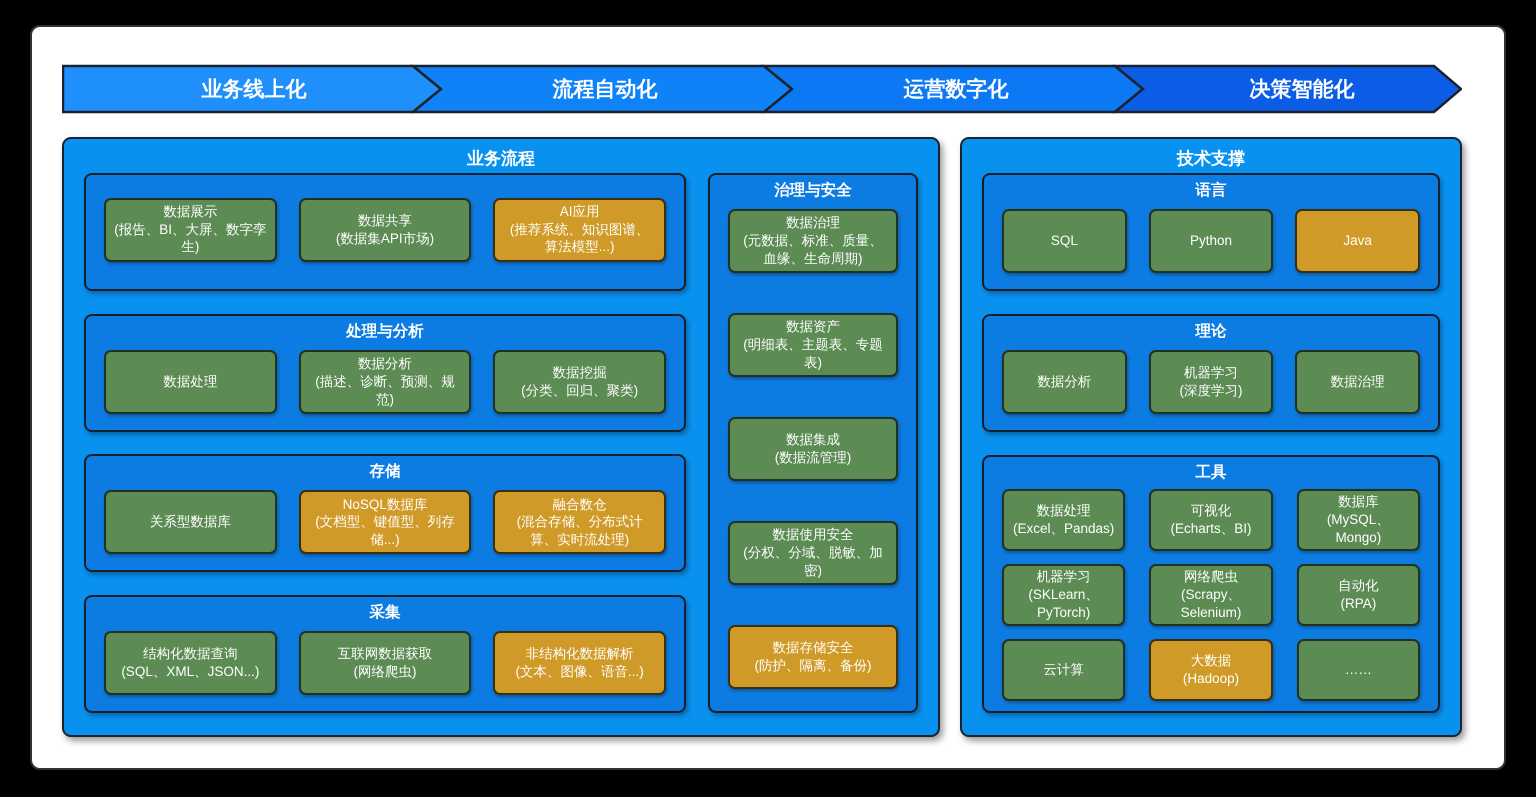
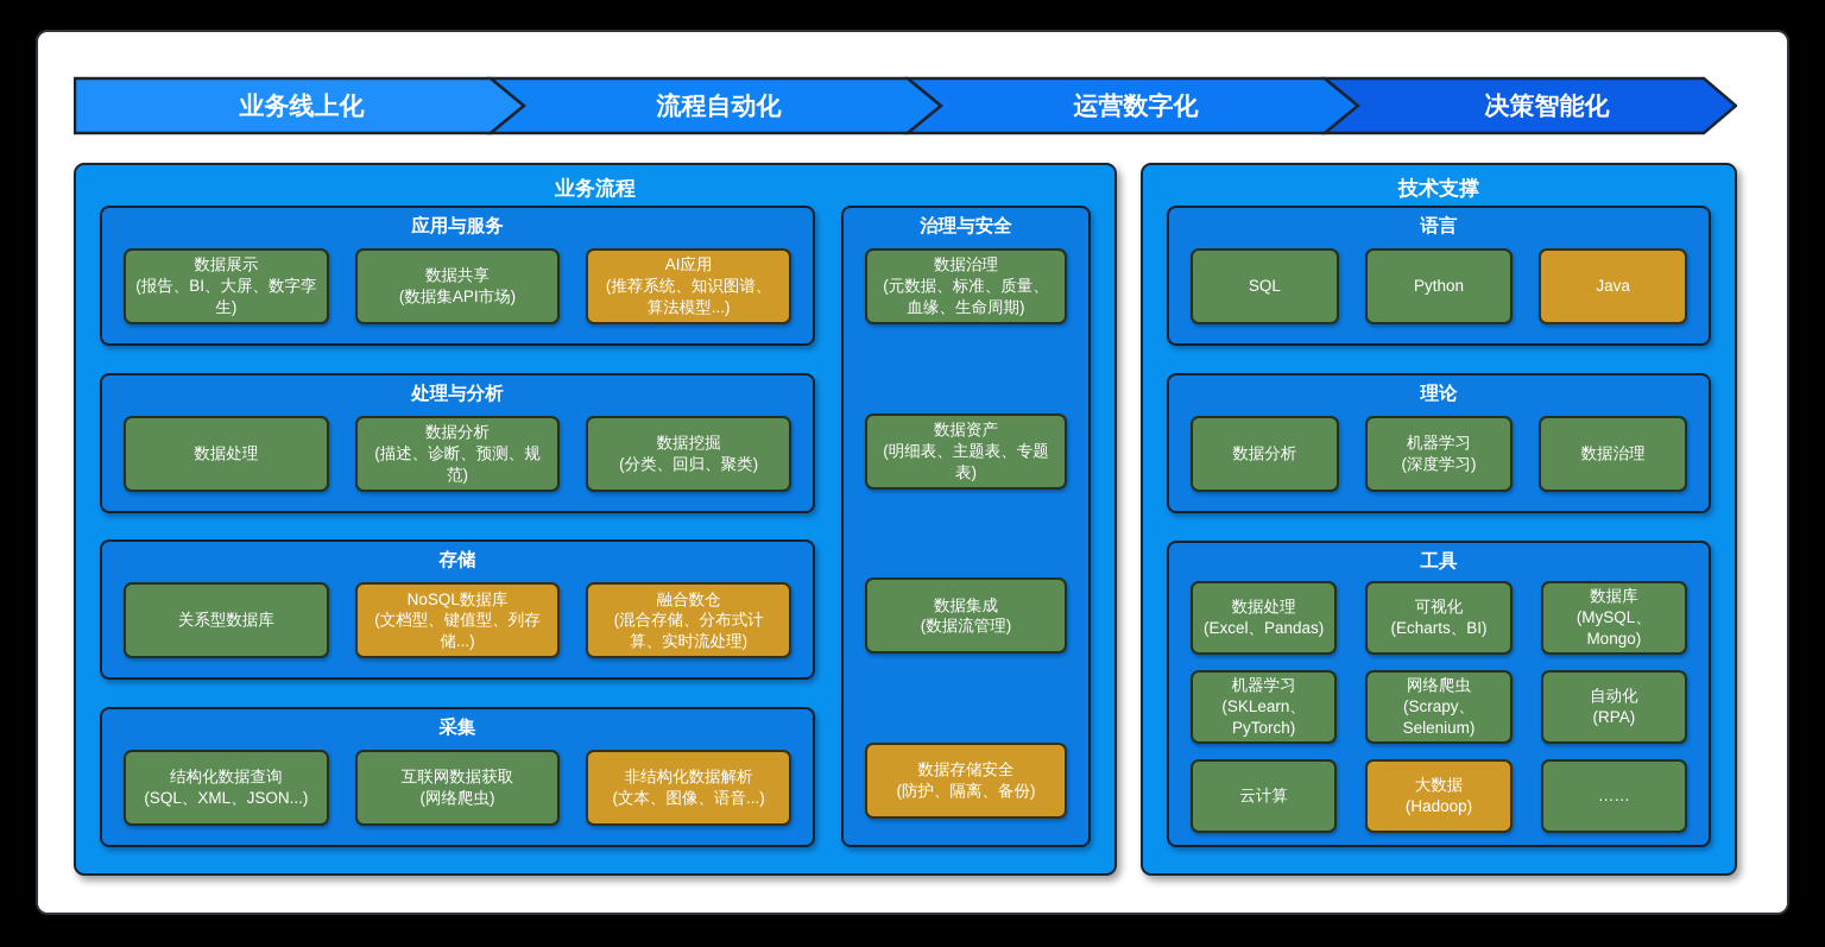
  业务线上化
  流程自动化
  运营数字化
  决策智能化
  业务流程
+ 应用与服务
  数据展示
  (报告、BI、大屏、数字孪生)
  数据共享
  (数据集API市场)
  AI应用
  (推荐系统、知识图谱、算法模型...)
  处理与分析
  数据处理
  数据分析
  (描述、诊断、预测、规范)
  数据挖掘
  (分类、回归、聚类)
  存储
  关系型数据库
  NoSQL数据库
  (文档型、键值型、列存储...)
  融合数仓
  (混合存储、分布式计算、实时流处理)
  采集
  结构化数据查询
  (SQL、XML、JSON...)
  互联网数据获取
  (网络爬虫)
  非结构化数据解析
  (文本、图像、语音...)
  治理与安全
  数据治理
  (元数据、标准、质量、血缘、生命周期)
  数据资产
  (明细表、主题表、专题表)
  数据集成
  (数据流管理)
- 数据使用安全
- (分权、分域、脱敏、加密)
  数据存储安全
  (防护、隔离、备份)
  技术支撑
  语言
  SQL
  Python
  Java
  理论
  数据分析
  机器学习
  (深度学习)
  数据治理
  工具
  数据处理
  (Excel、Pandas)
  可视化
  (Echarts、BI)
  数据库
  (MySQL、Mongo)
  机器学习
  (SKLearn、PyTorch)
  网络爬虫
  (Scrapy、Selenium)
  自动化
  (RPA)
  云计算
  大数据
  (Hadoop)
  ……
